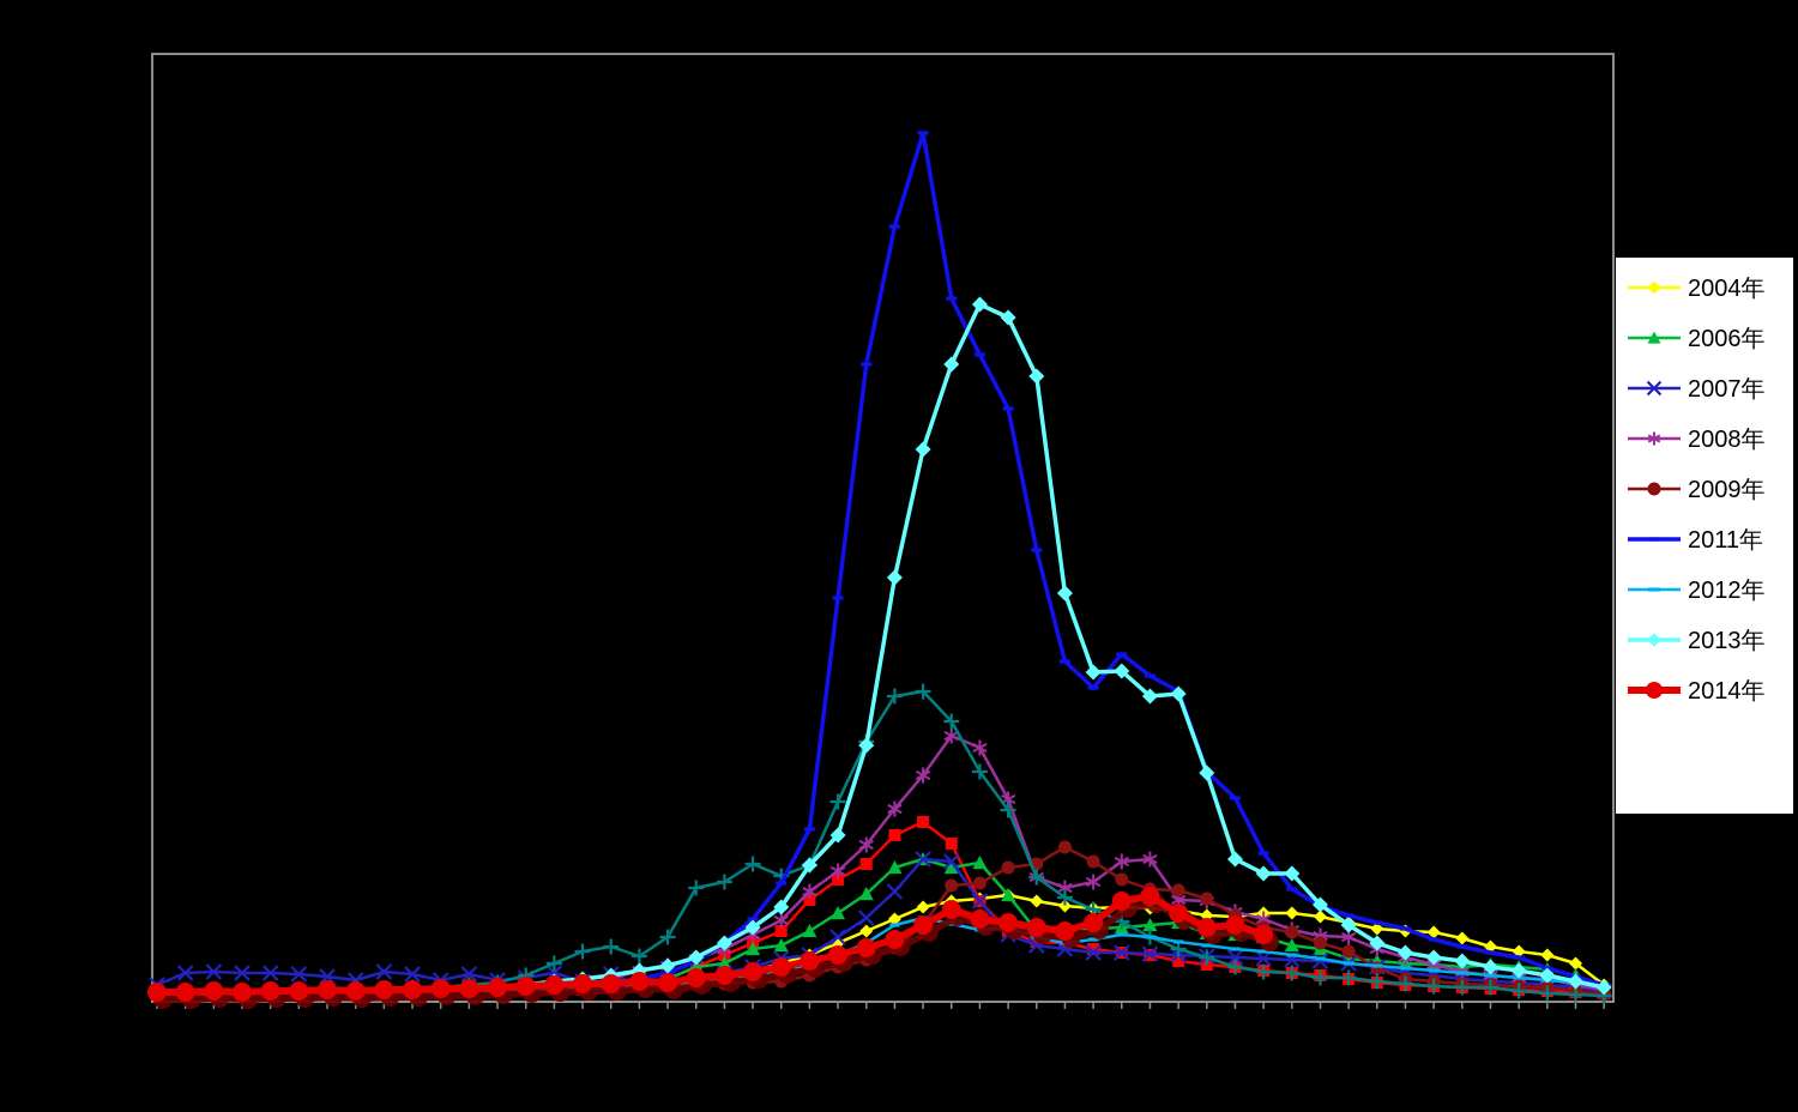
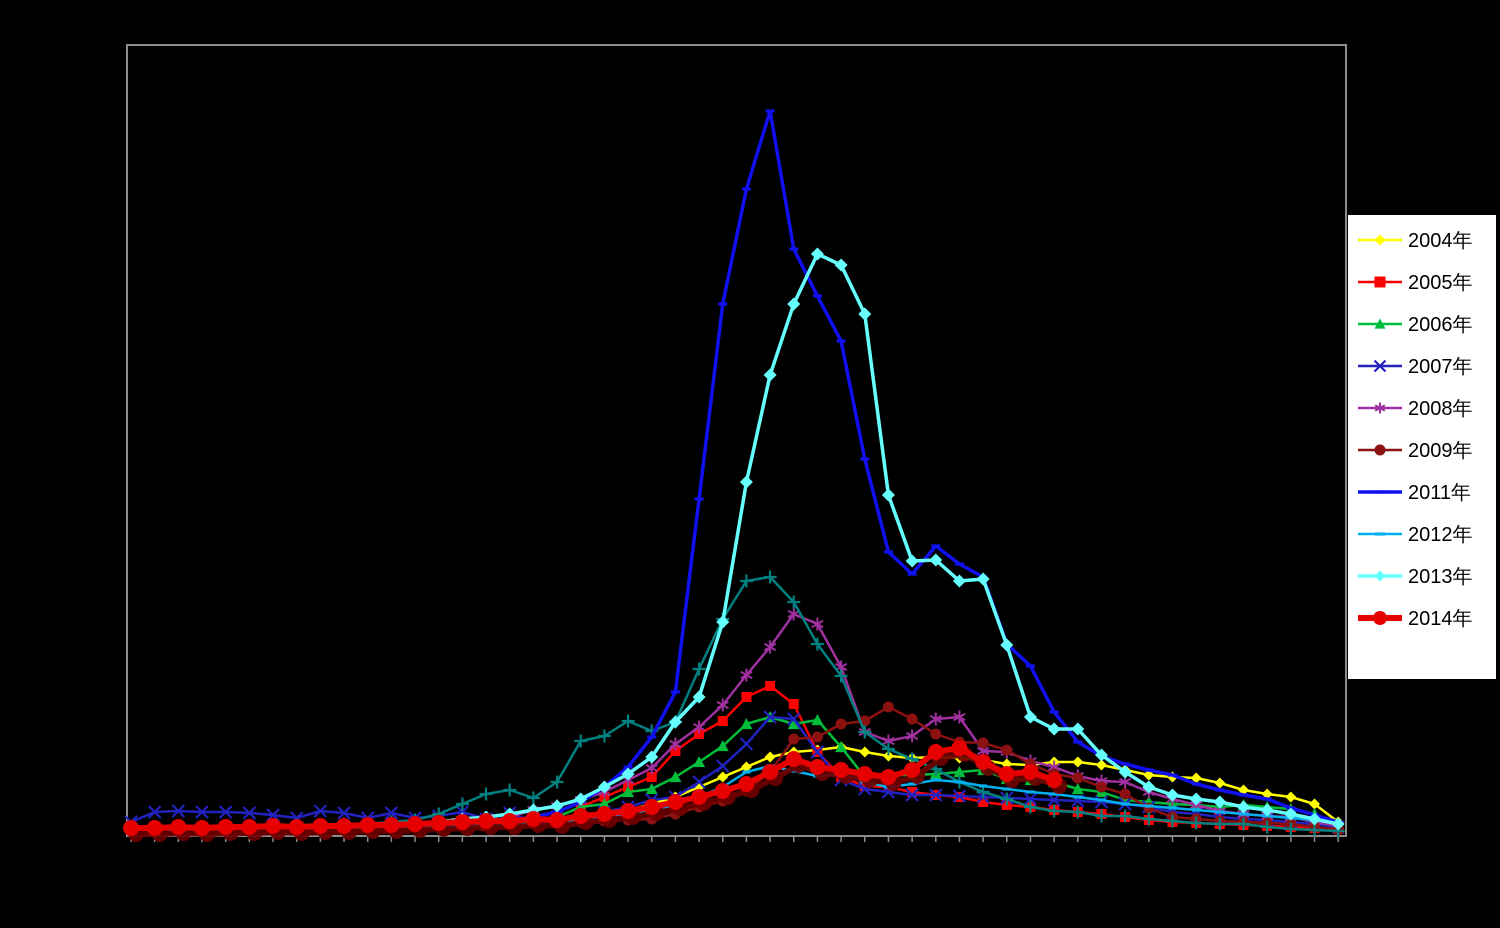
  2004年
+ 2005年
  2006年
  2007年
  2008年
  2009年
  2011年
  2012年
  2013年
  2014年
